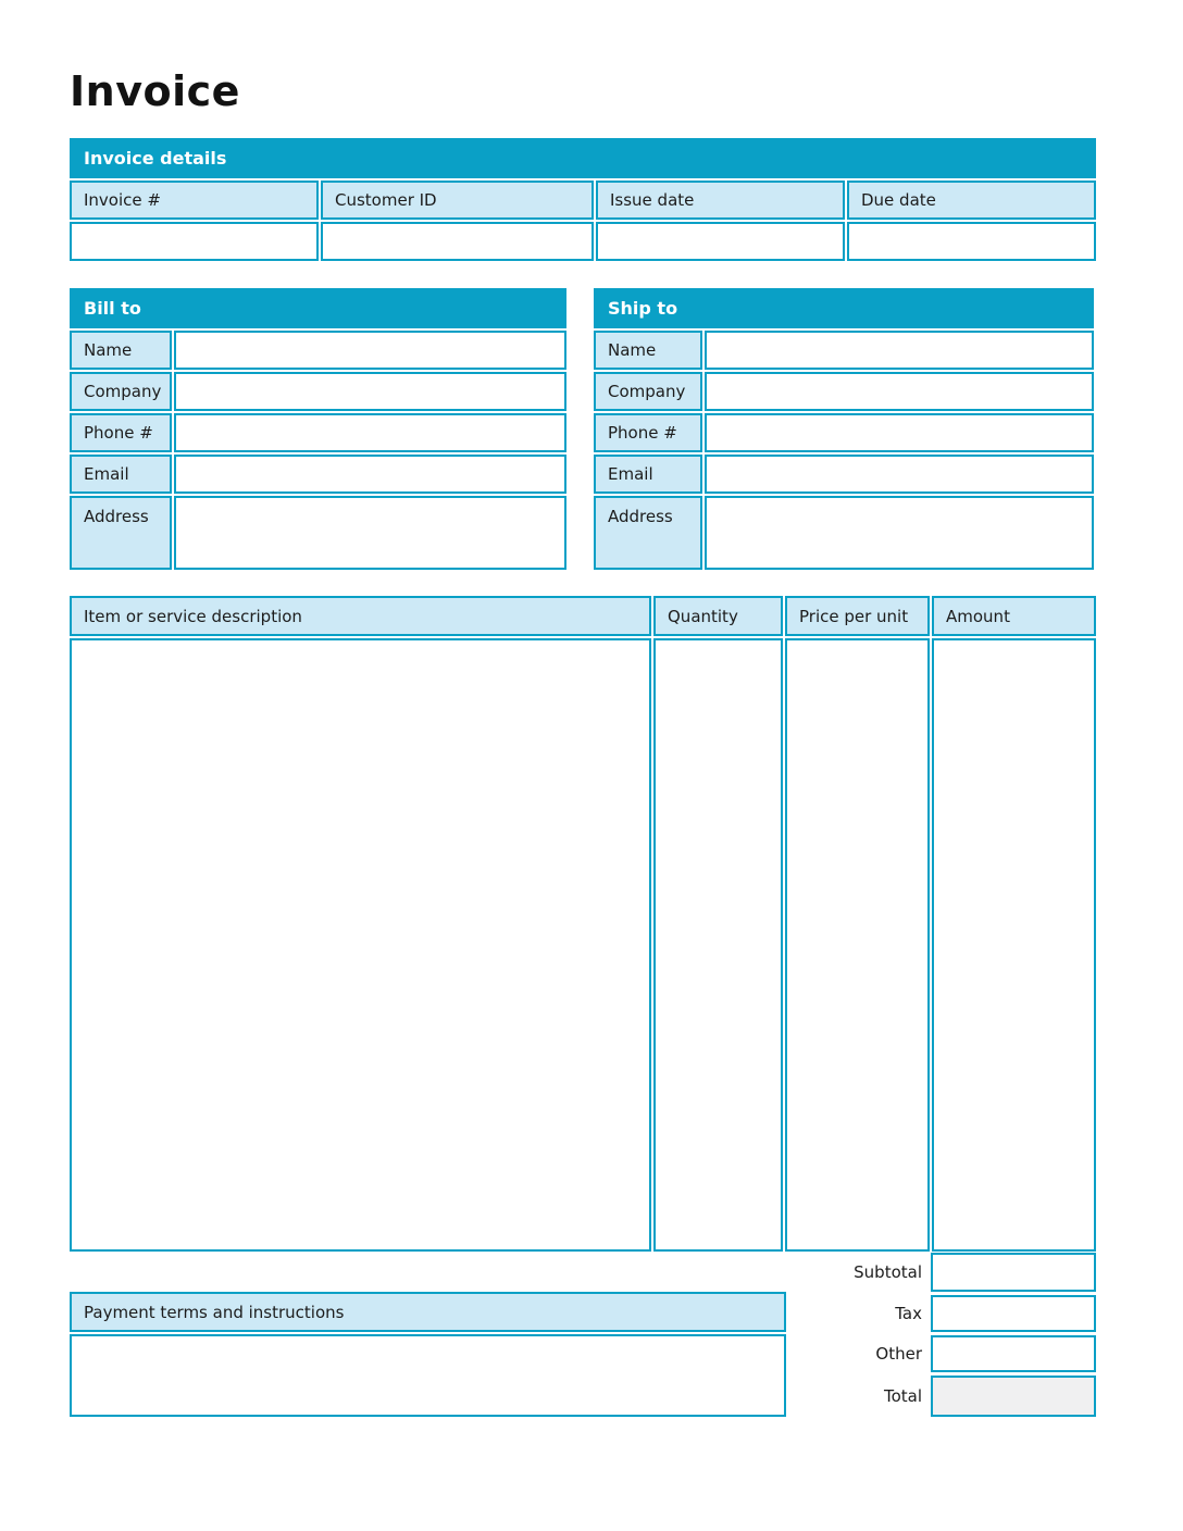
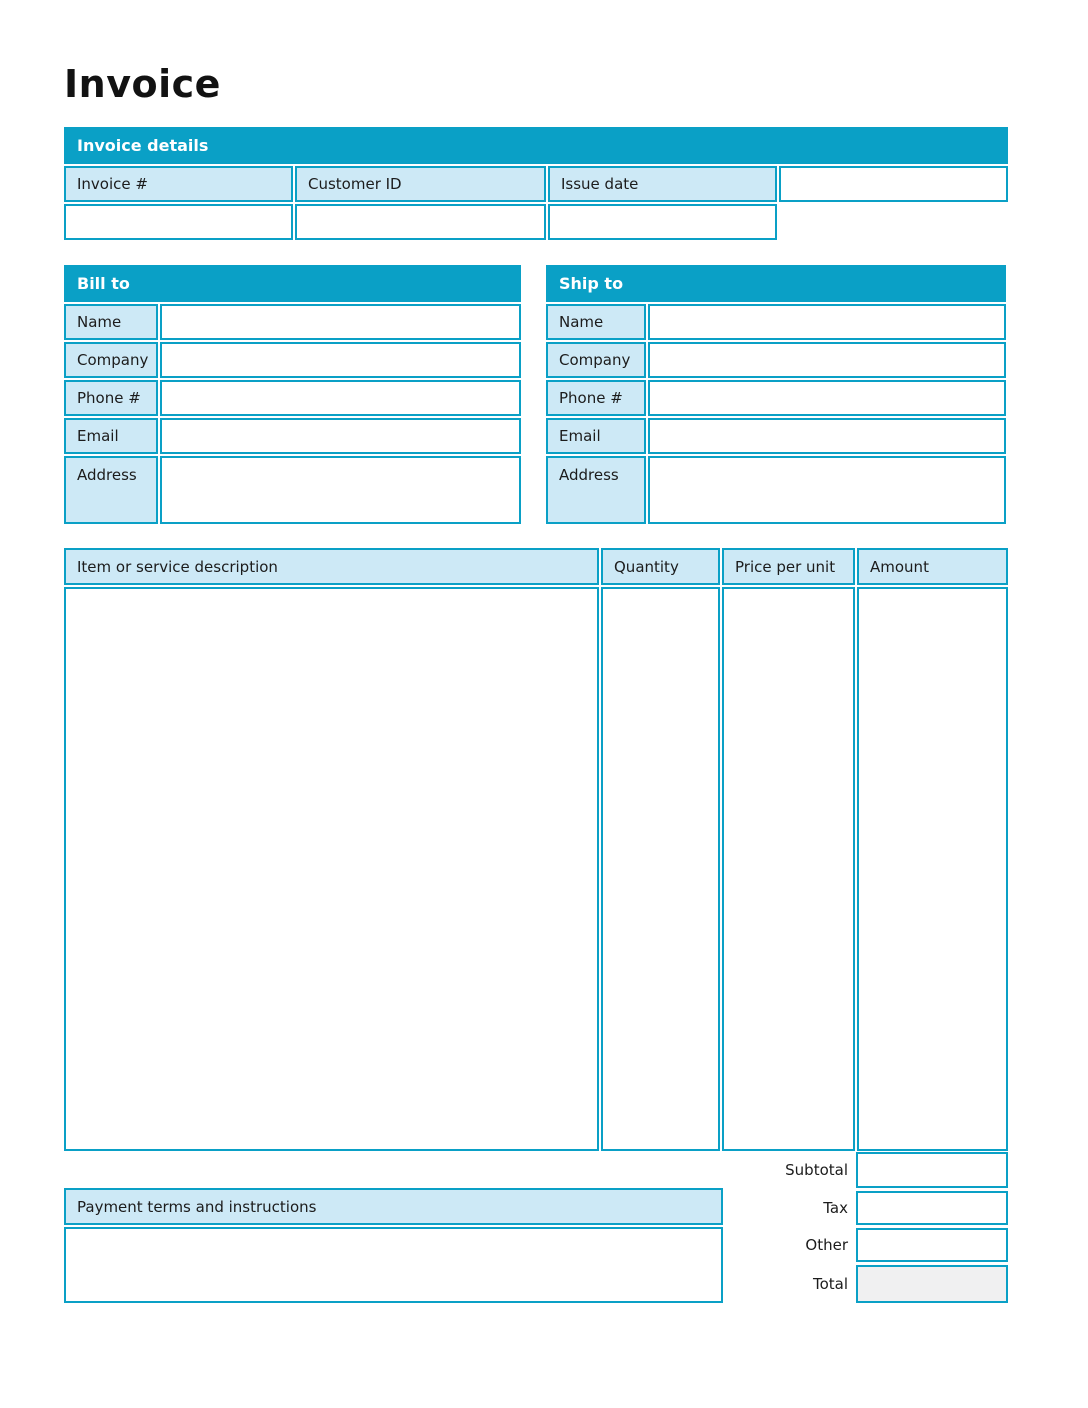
  Invoice
  Invoice details
  Invoice #
  Customer ID
  Issue date
- Due date
  Bill to
  Name
  Company
  Phone #
  Email
  Address
  Ship to
  Name
  Company
  Phone #
  Email
  Address
  Item or service description
  Quantity
  Price per unit
  Amount
  Subtotal
  Tax
  Other
  Total
  Payment terms and instructions
